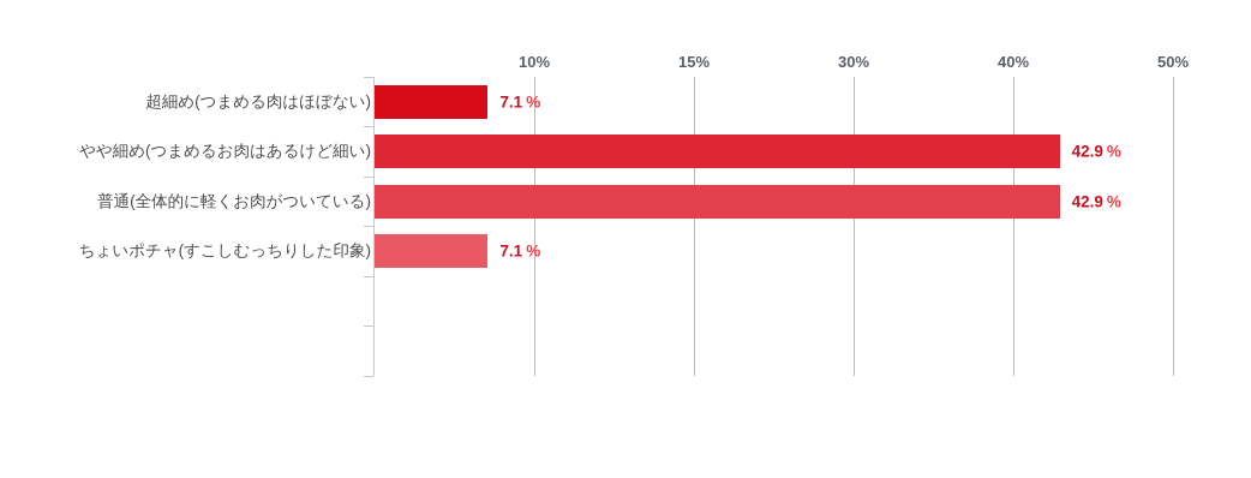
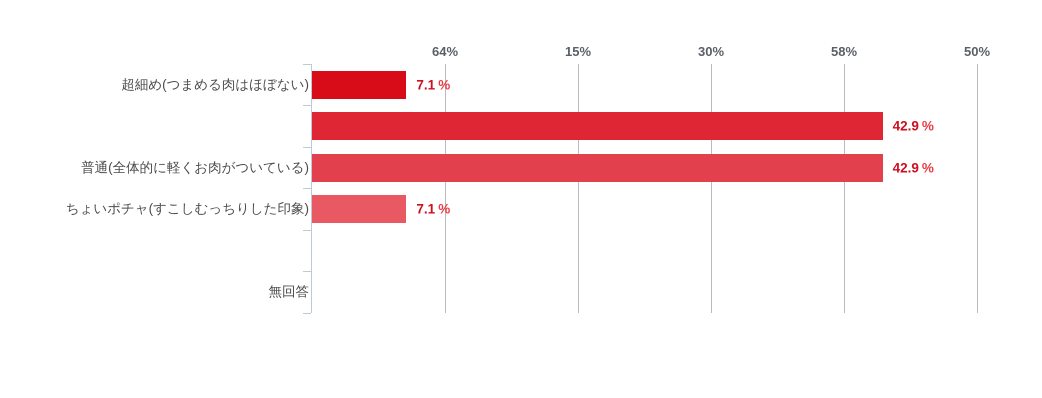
- 10%
+ 64%
  15%
  30%
- 40%
+ 58%
  50%
  超細め(つまめる肉はほぼない)
  7.1 %
- やや細め(つまめるお肉はあるけど細い)
  42.9 %
  普通(全体的に軽くお肉がついている)
  42.9 %
  ちょいポチャ(すこしむっちりした印象)
  7.1 %
+ 無回答
